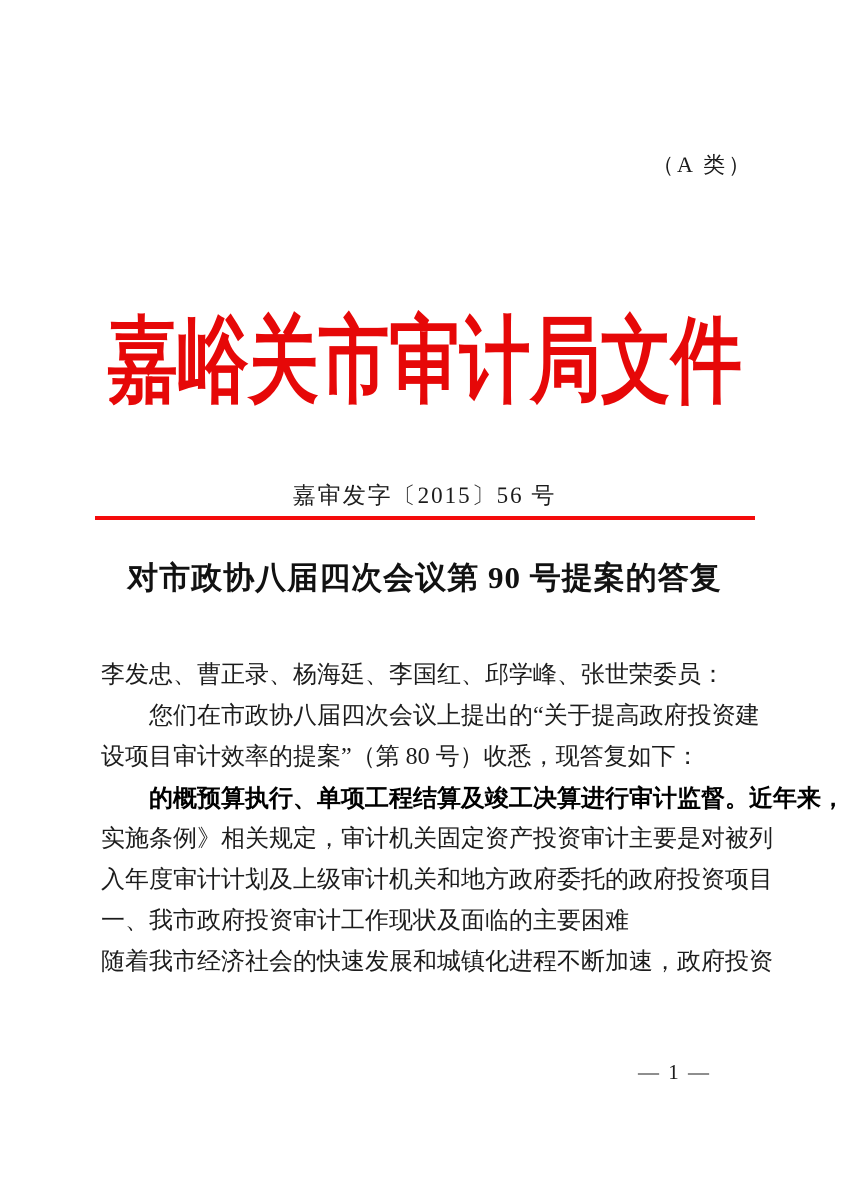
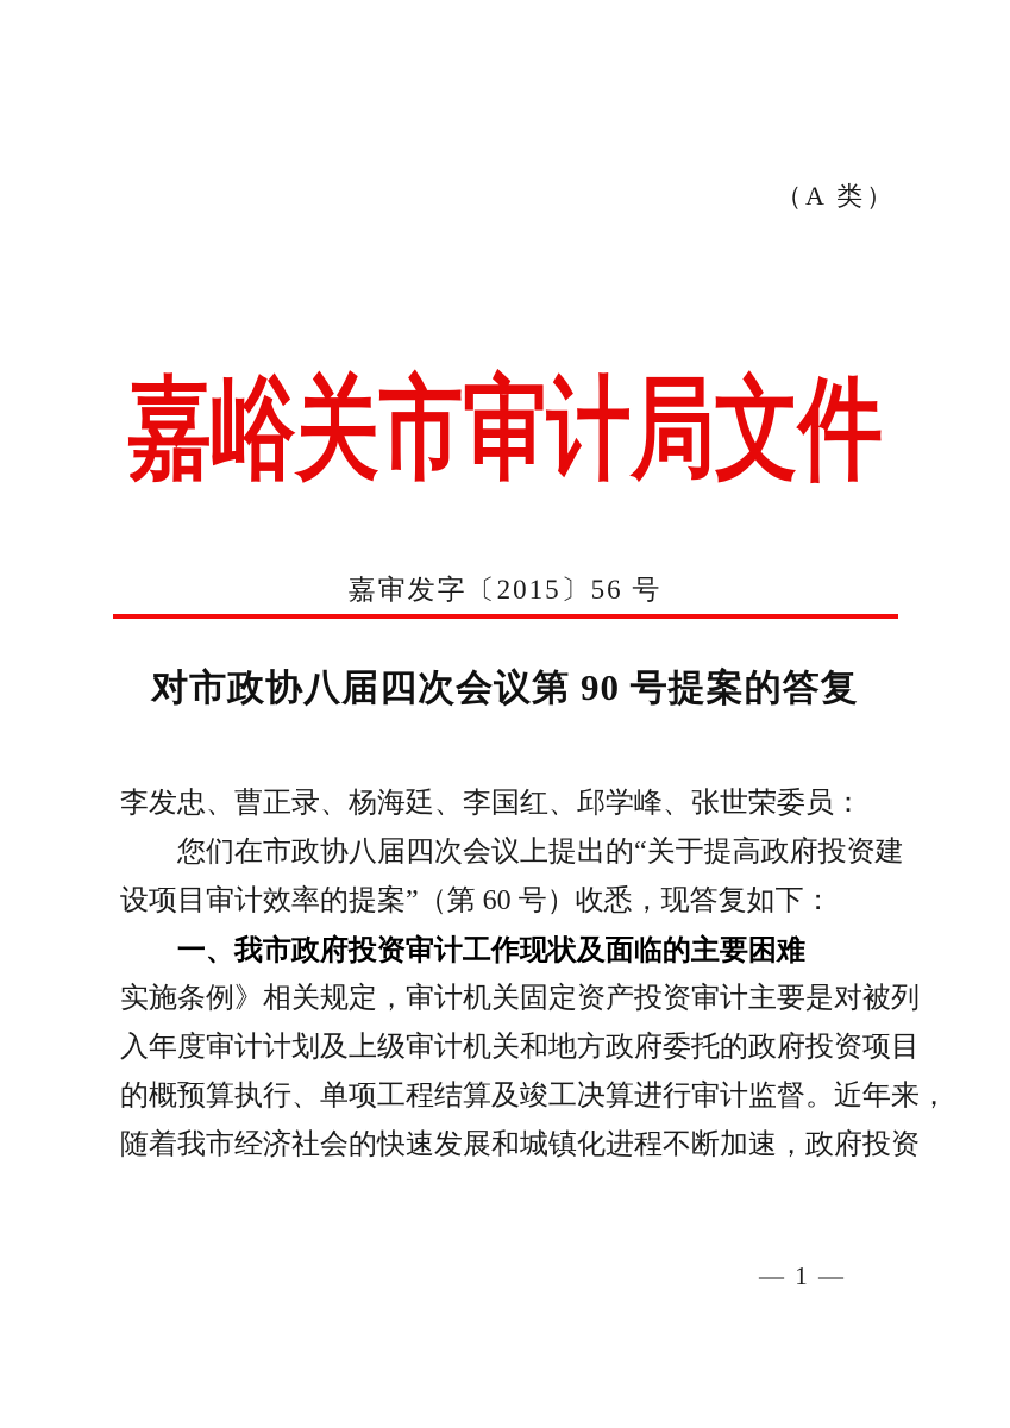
  （A 类）
  嘉峪关市审计局文件
  嘉审发字〔2015〕56 号
  对市政协八届四次会议第 90 号提案的答复
  李发忠、曹正录、杨海廷、李国红、邱学峰、张世荣委员：
  您们在市政协八届四次会议上提出的“关于提高政府投资建
- 设项目审计效率的提案”（第 80 号）收悉，现答复如下：
+ 设项目审计效率的提案”（第 60 号）收悉，现答复如下：
- 的概预算执行、单项工程结算及竣工决算进行审计监督。近年来，
+ 一、我市政府投资审计工作现状及面临的主要困难
  实施条例》相关规定，审计机关固定资产投资审计主要是对被列
  入年度审计计划及上级审计机关和地方政府委托的政府投资项目
- 一、我市政府投资审计工作现状及面临的主要困难
+ 的概预算执行、单项工程结算及竣工决算进行审计监督。近年来，
  随着我市经济社会的快速发展和城镇化进程不断加速，政府投资
  — 1 —
